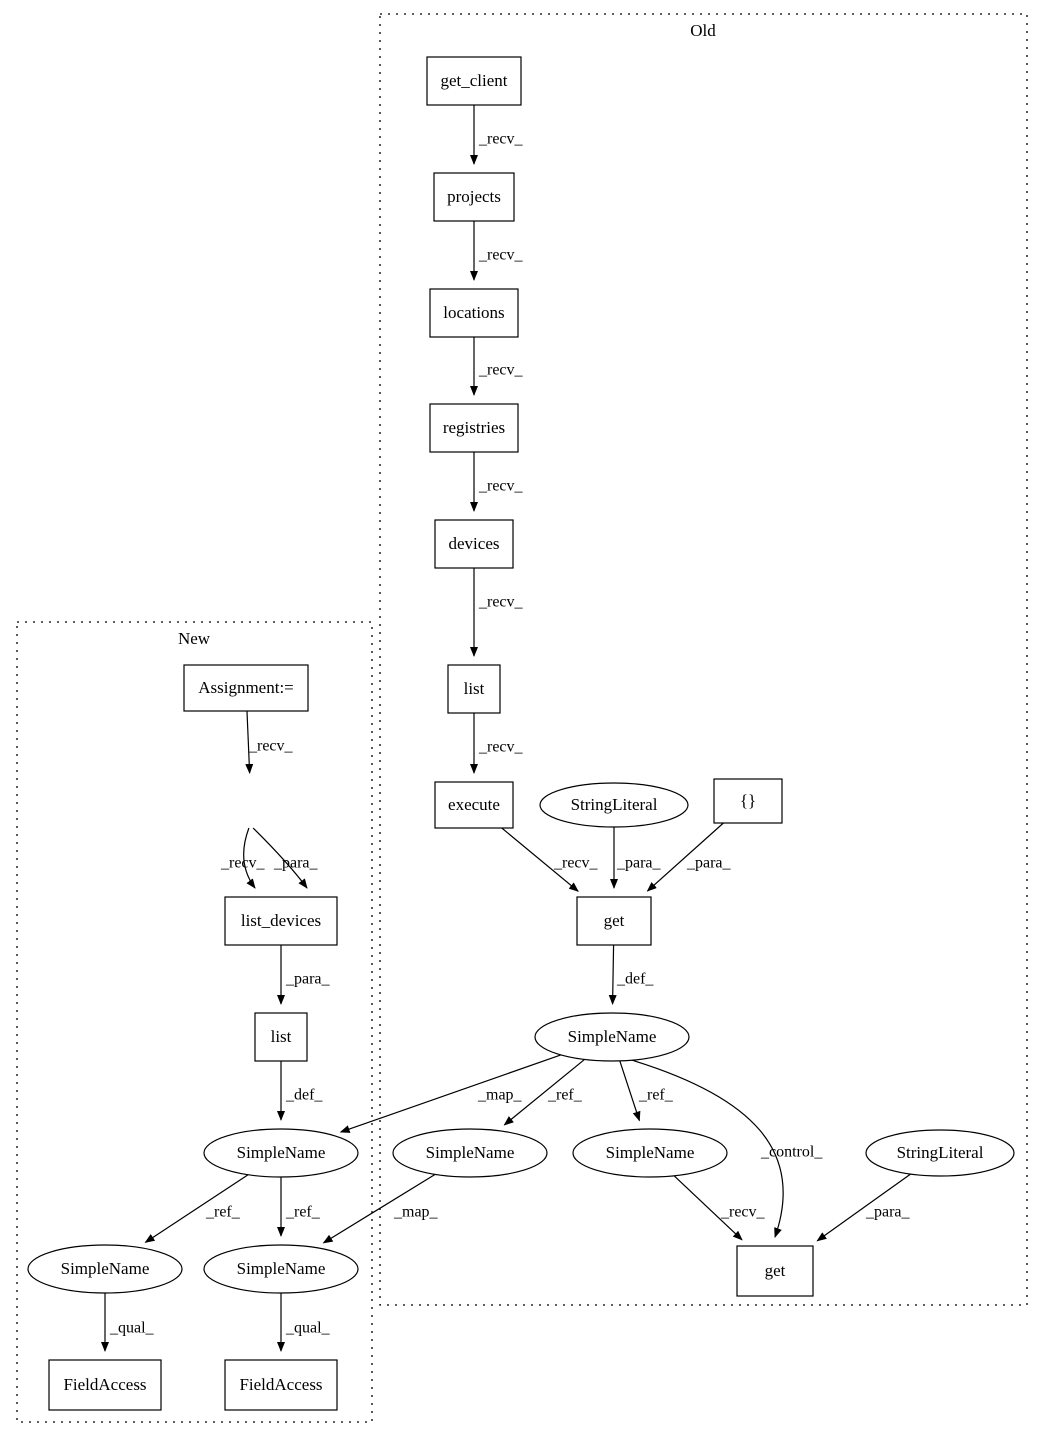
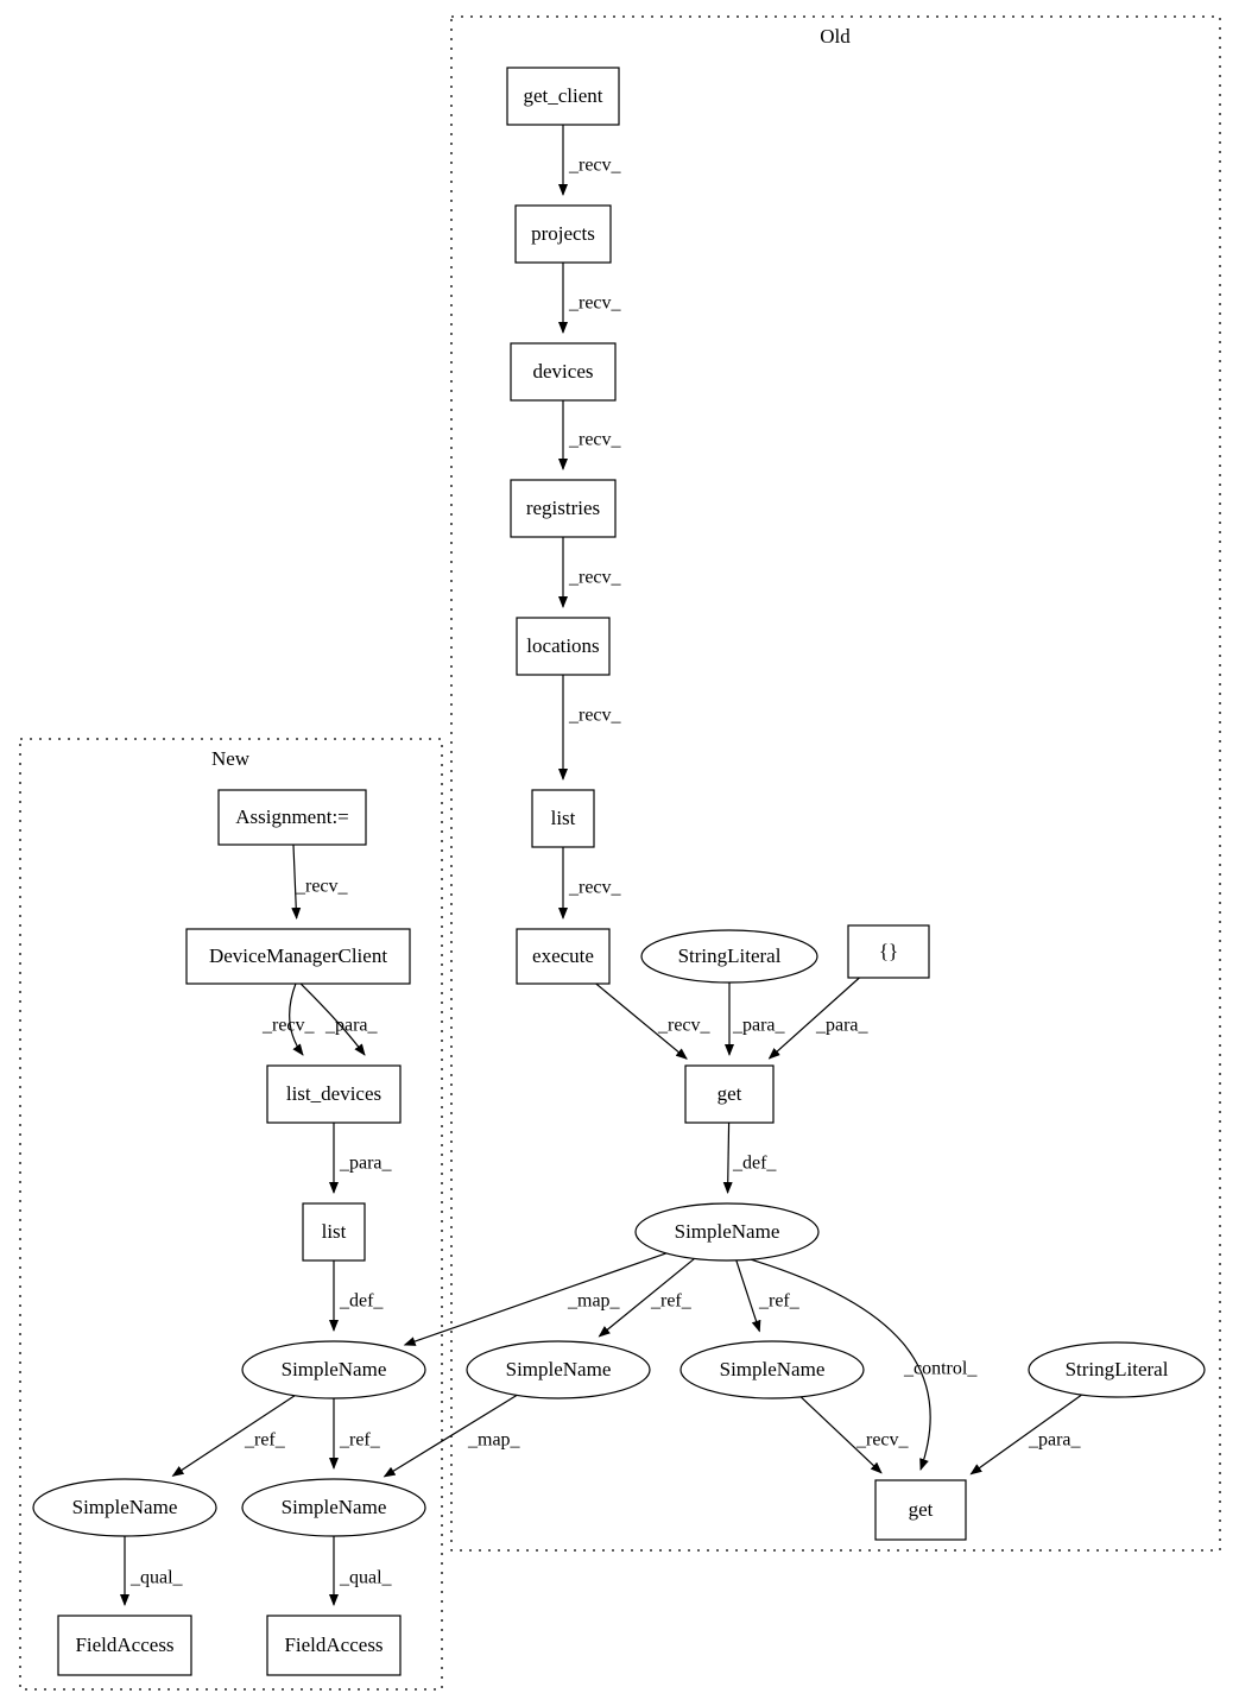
  Old
  New
  _recv_
  _recv_
  _recv_
  _recv_
  _recv_
  _recv_
  _recv_
  _para_
  _para_
  _def_
  _map_
  _ref_
  _ref_
  _control_
  _map_
  _recv_
  _para_
  _recv_
  _recv_
  _para_
  _para_
  _def_
  _ref_
  _ref_
  _qual_
  _qual_
  get_client
  projects
- locations
+ devices
  registries
- devices
+ locations
  list
  execute
  StringLiteral
  {}
  get
  SimpleName
  SimpleName
  SimpleName
  StringLiteral
  get
  Assignment:=
+ DeviceManagerClient
  list_devices
  list
  SimpleName
  SimpleName
  SimpleName
  FieldAccess
  FieldAccess
